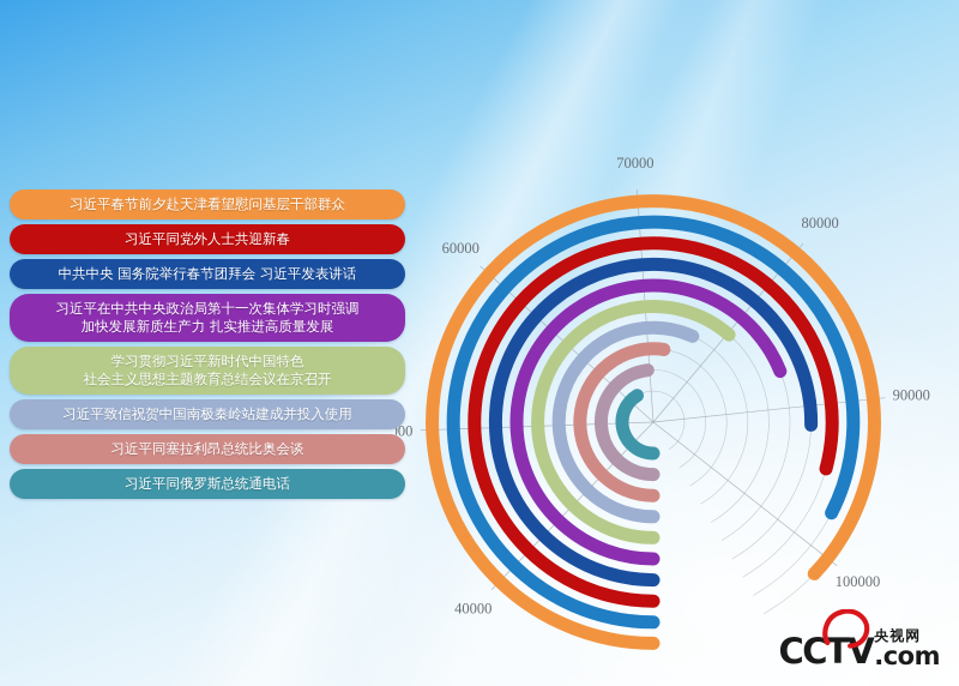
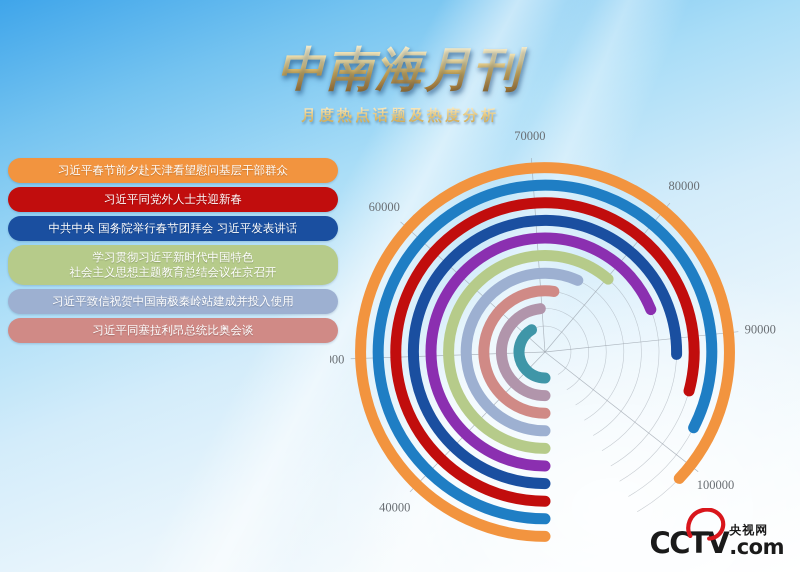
+ 中南海月刊
+ 月度热点话题及热度分析
  习近平春节前夕赴天津看望慰问基层干部群众
  习近平同党外人士共迎新春
  中共中央 国务院举行春节团拜会 习近平发表讲话
- 习近平在中共中央政治局第十一次集体学习时强调
- 加快发展新质生产力 扎实推进高质量发展
  学习贯彻习近平新时代中国特色
  社会主义思想主题教育总结会议在京召开
  习近平致信祝贺中国南极秦岭站建成并投入使用
  习近平同塞拉利昂总统比奥会谈
- 习近平同俄罗斯总统通电话
  40000
  60000
  70000
  80000
  90000
  100000
  CCTV
  央视网
  .com
